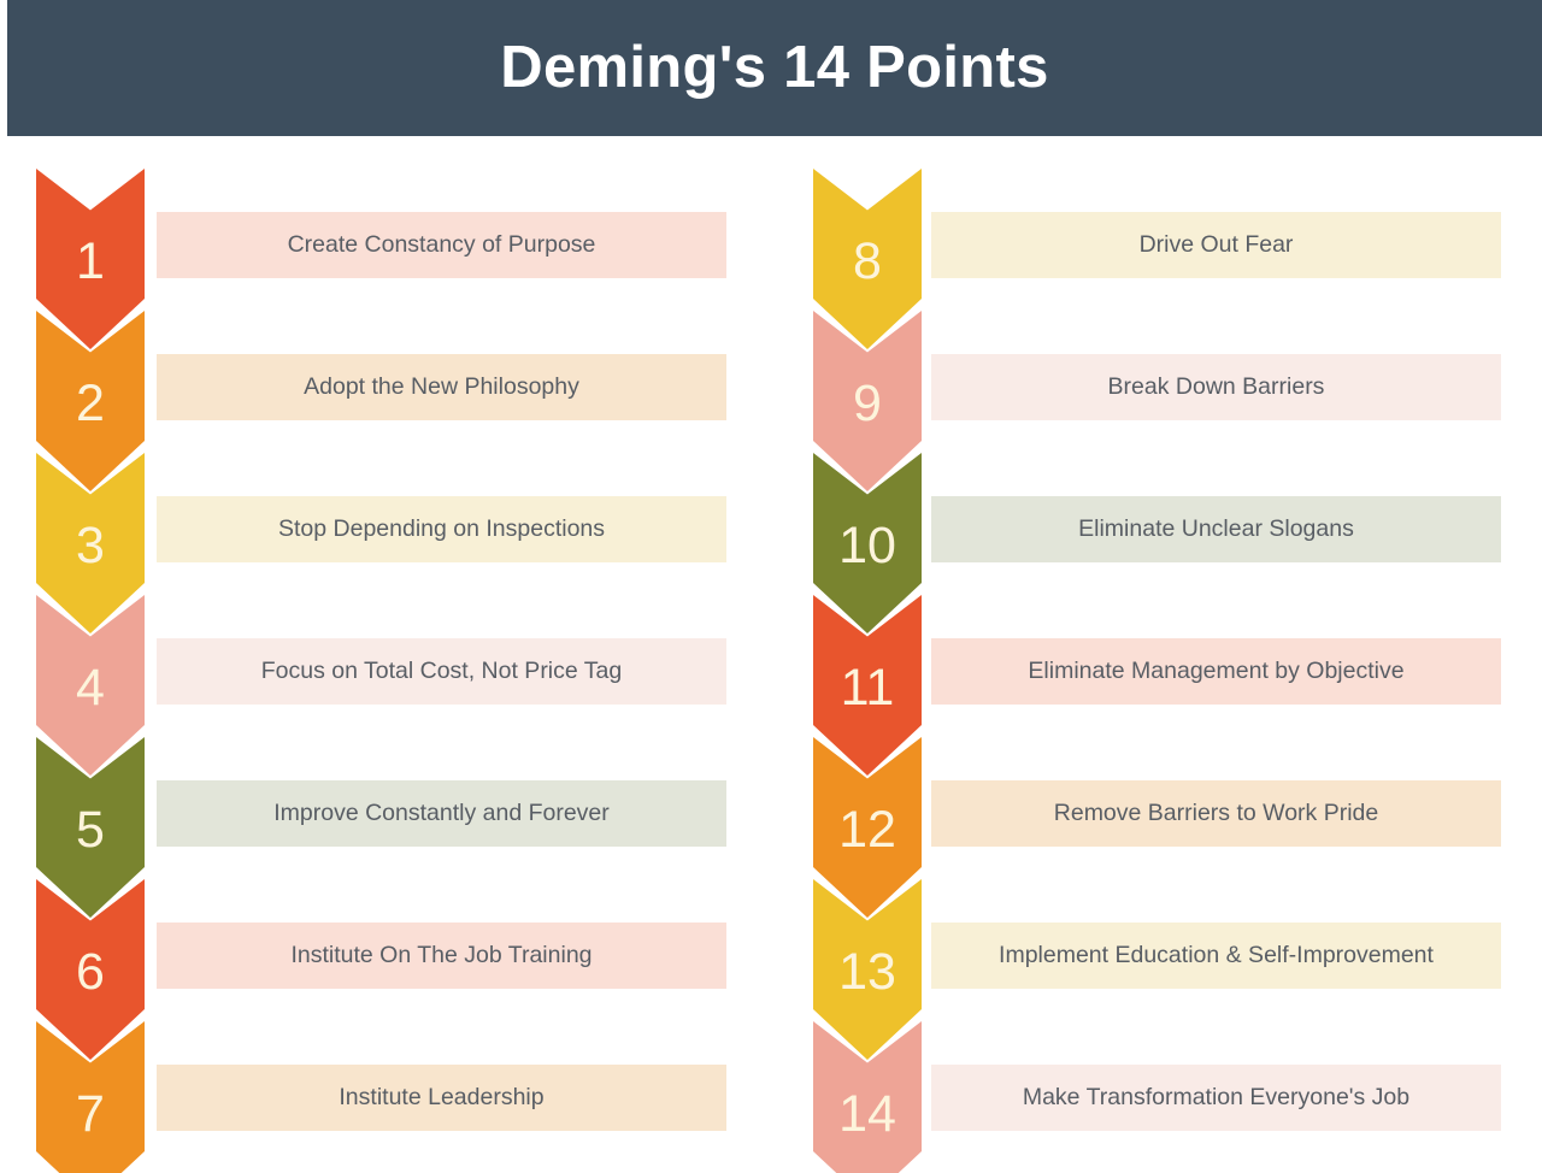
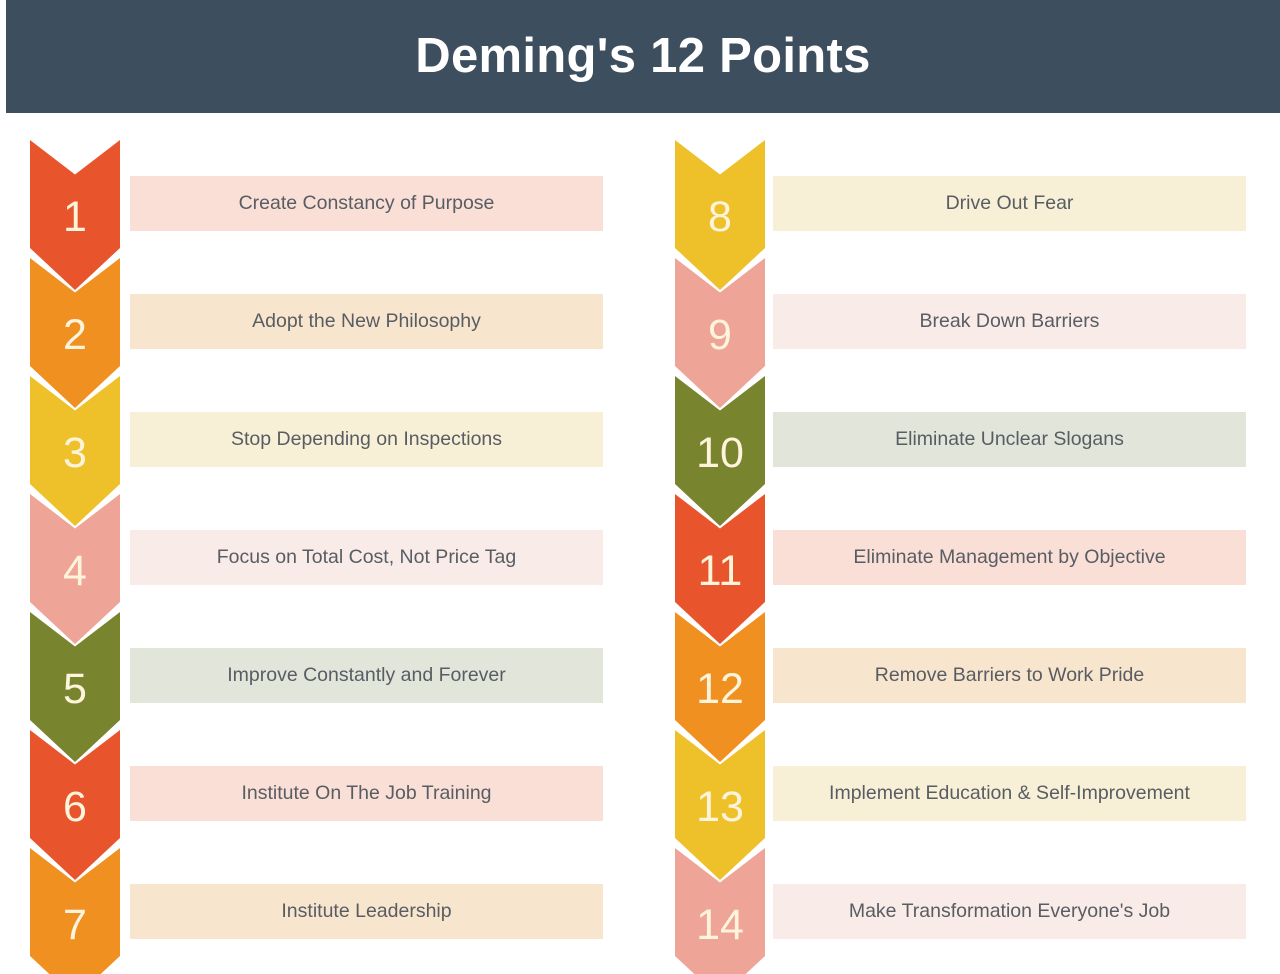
- Deming's 14 Points
+ Deming's 12 Points
  Create Constancy of Purpose
  1
  Adopt the New Philosophy
  2
  Stop Depending on Inspections
  3
  Focus on Total Cost, Not Price Tag
  4
  Improve Constantly and Forever
  5
  Institute On The Job Training
  6
  Institute Leadership
  7
  Drive Out Fear
  8
  Break Down Barriers
  9
  Eliminate Unclear Slogans
  10
  Eliminate Management by Objective
  11
  Remove Barriers to Work Pride
  12
  Implement Education & Self-Improvement
  13
  Make Transformation Everyone's Job
  14
